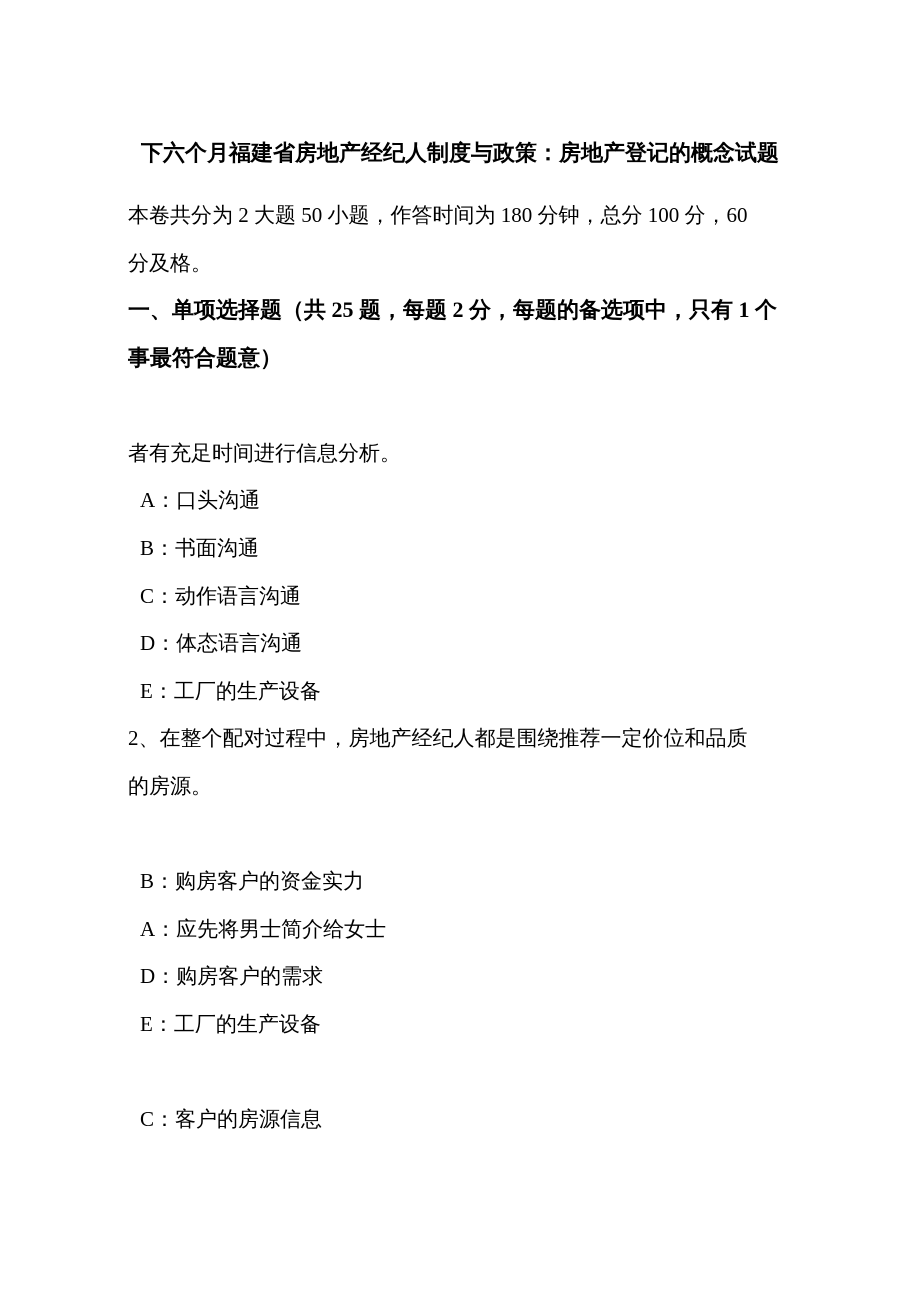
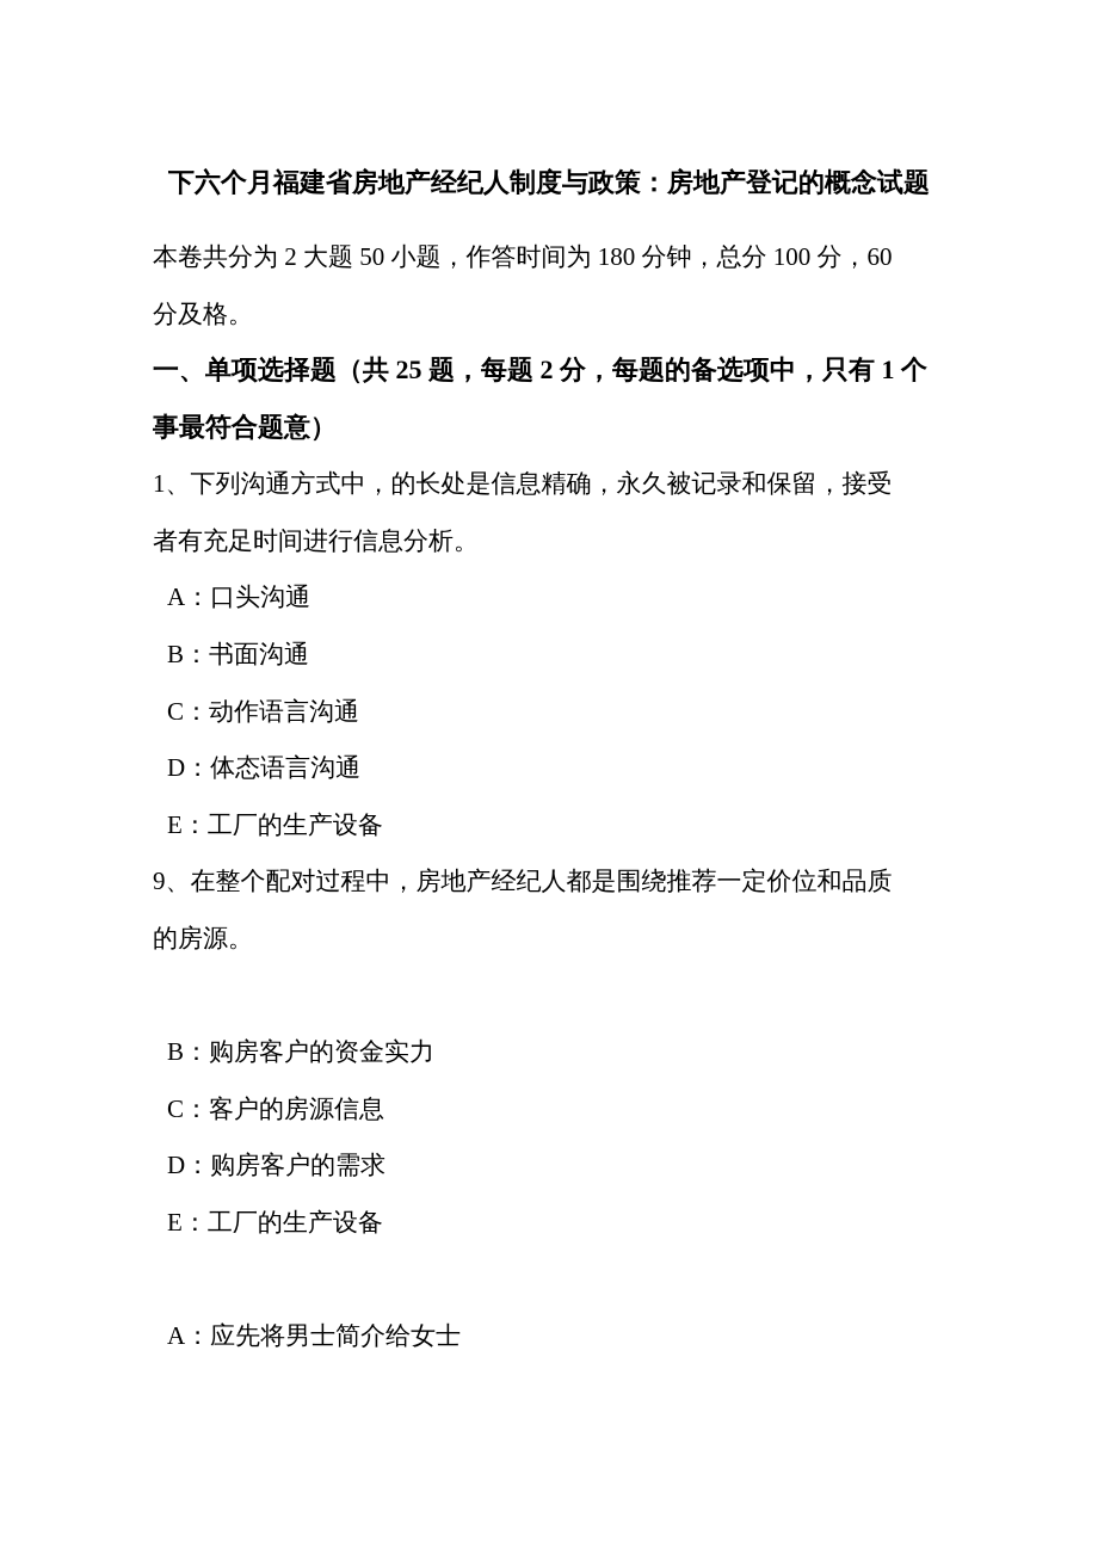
  下六个月福建省房地产经纪人制度与政策：房地产登记的概念试题
  本卷共分为 2 大题 50 小题，作答时间为 180 分钟，总分 100 分，60
  分及格。
  一、单项选择题（共 25 题，每题 2 分，每题的备选项中，只有 1 个
  事最符合题意）
+ 1、下列沟通方式中，的长处是信息精确，永久被记录和保留，接受
  者有充足时间进行信息分析。
  A：口头沟通
  B：书面沟通
  C：动作语言沟通
  D：体态语言沟通
  E：工厂的生产设备
- 2、在整个配对过程中，房地产经纪人都是围绕推荐一定价位和品质
+ 9、在整个配对过程中，房地产经纪人都是围绕推荐一定价位和品质
  的房源。
  B：购房客户的资金实力
- A：应先将男士简介给女士
+ C：客户的房源信息
  D：购房客户的需求
  E：工厂的生产设备
- C：客户的房源信息
+ A：应先将男士简介给女士
